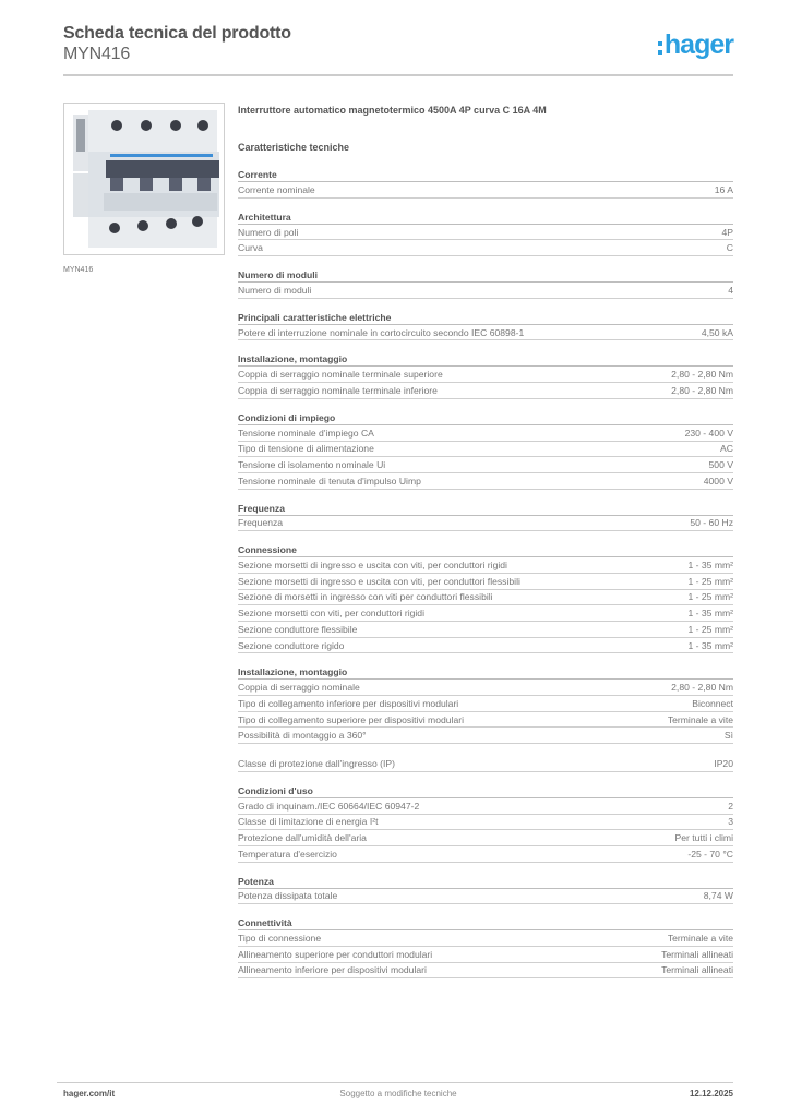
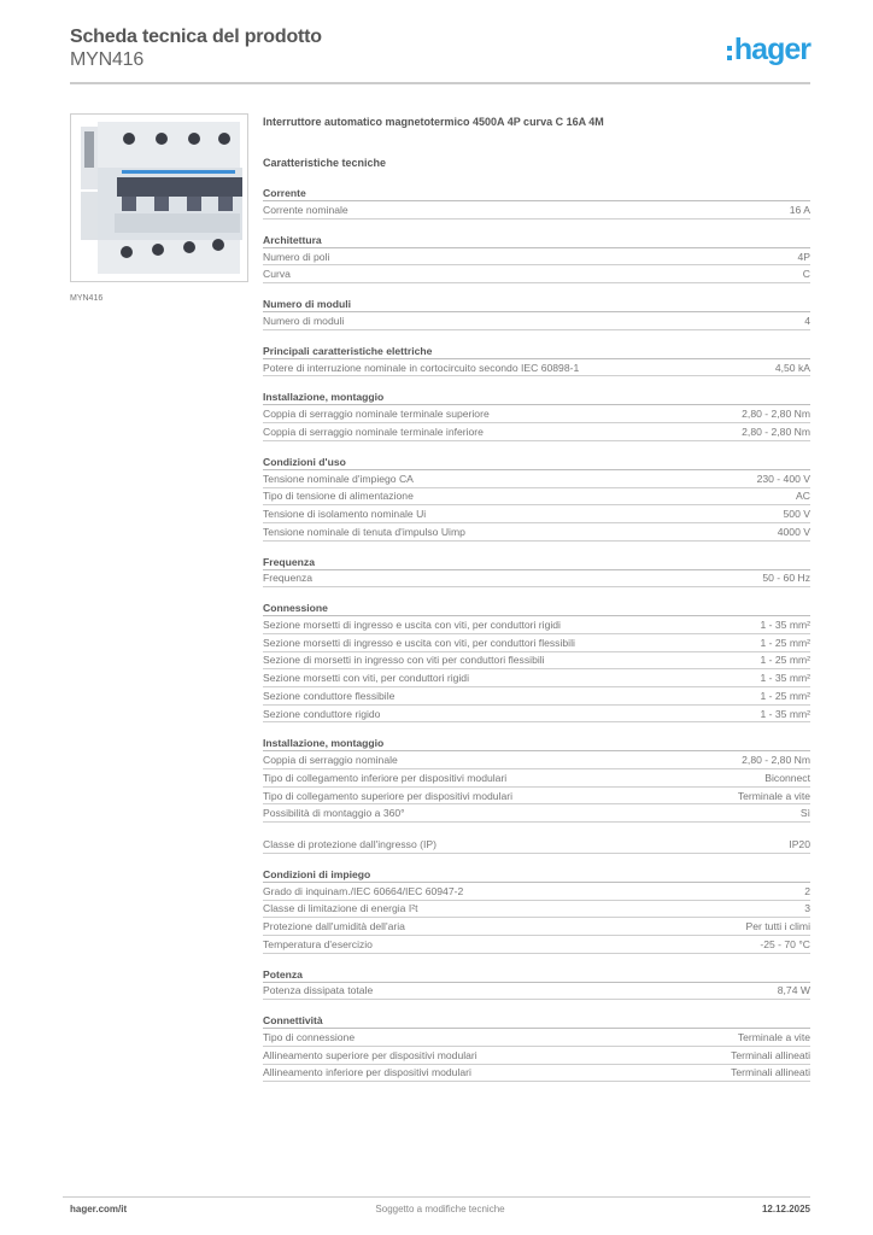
  Scheda tecnica del prodotto
  MYN416
  hager
  Interruttore automatico magnetotermico 4500A 4P curva C 16A 4M
  Caratteristiche tecniche
  Corrente
  Corrente nominale
  16 A
  Architettura
  Numero di poli
  4P
  Curva
  C
  Numero di moduli
  Numero di moduli
  4
  Principali caratteristiche elettriche
  Potere di interruzione nominale in cortocircuito secondo IEC 60898-1
  4,50 kA
  Installazione, montaggio
  Coppia di serraggio nominale terminale superiore
  2,80 - 2,80 Nm
  Coppia di serraggio nominale terminale inferiore
  2,80 - 2,80 Nm
- Condizioni di impiego
+ Condizioni d'uso
  Tensione nominale d'impiego CA
  230 - 400 V
  Tipo di tensione di alimentazione
  AC
  Tensione di isolamento nominale Ui
  500 V
  Tensione nominale di tenuta d'impulso Uimp
  4000 V
  Frequenza
  Frequenza
  50 - 60 Hz
  Connessione
  Sezione morsetti di ingresso e uscita con viti, per conduttori rigidi
  1 - 35 mm²
  Sezione morsetti di ingresso e uscita con viti, per conduttori flessibili
  1 - 25 mm²
  Sezione di morsetti in ingresso con viti per conduttori flessibili
  1 - 25 mm²
  Sezione morsetti con viti, per conduttori rigidi
  1 - 35 mm²
  Sezione conduttore flessibile
  1 - 25 mm²
  Sezione conduttore rigido
  1 - 35 mm²
  Installazione, montaggio
  Coppia di serraggio nominale
  2,80 - 2,80 Nm
  Tipo di collegamento inferiore per dispositivi modulari
  Biconnect
  Tipo di collegamento superiore per dispositivi modulari
  Terminale a vite
  Possibilità di montaggio a 360°
  Sì
  Classe di protezione dall'ingresso (IP)
  IP20
- Condizioni d'uso
+ Condizioni di impiego
  Grado di inquinam./IEC 60664/IEC 60947-2
  2
  Classe di limitazione di energia I²t
  3
  Protezione dall'umidità dell'aria
  Per tutti i climi
  Temperatura d'esercizio
  -25 - 70 °C
  Potenza
  Potenza dissipata totale
  8,74 W
  Connettività
  Tipo di connessione
  Terminale a vite
- Allineamento superiore per conduttori modulari
+ Allineamento superiore per dispositivi modulari
  Terminali allineati
  Allineamento inferiore per dispositivi modulari
  Terminali allineati
  hager.com/it
  Soggetto a modifiche tecniche
  12.12.2025
